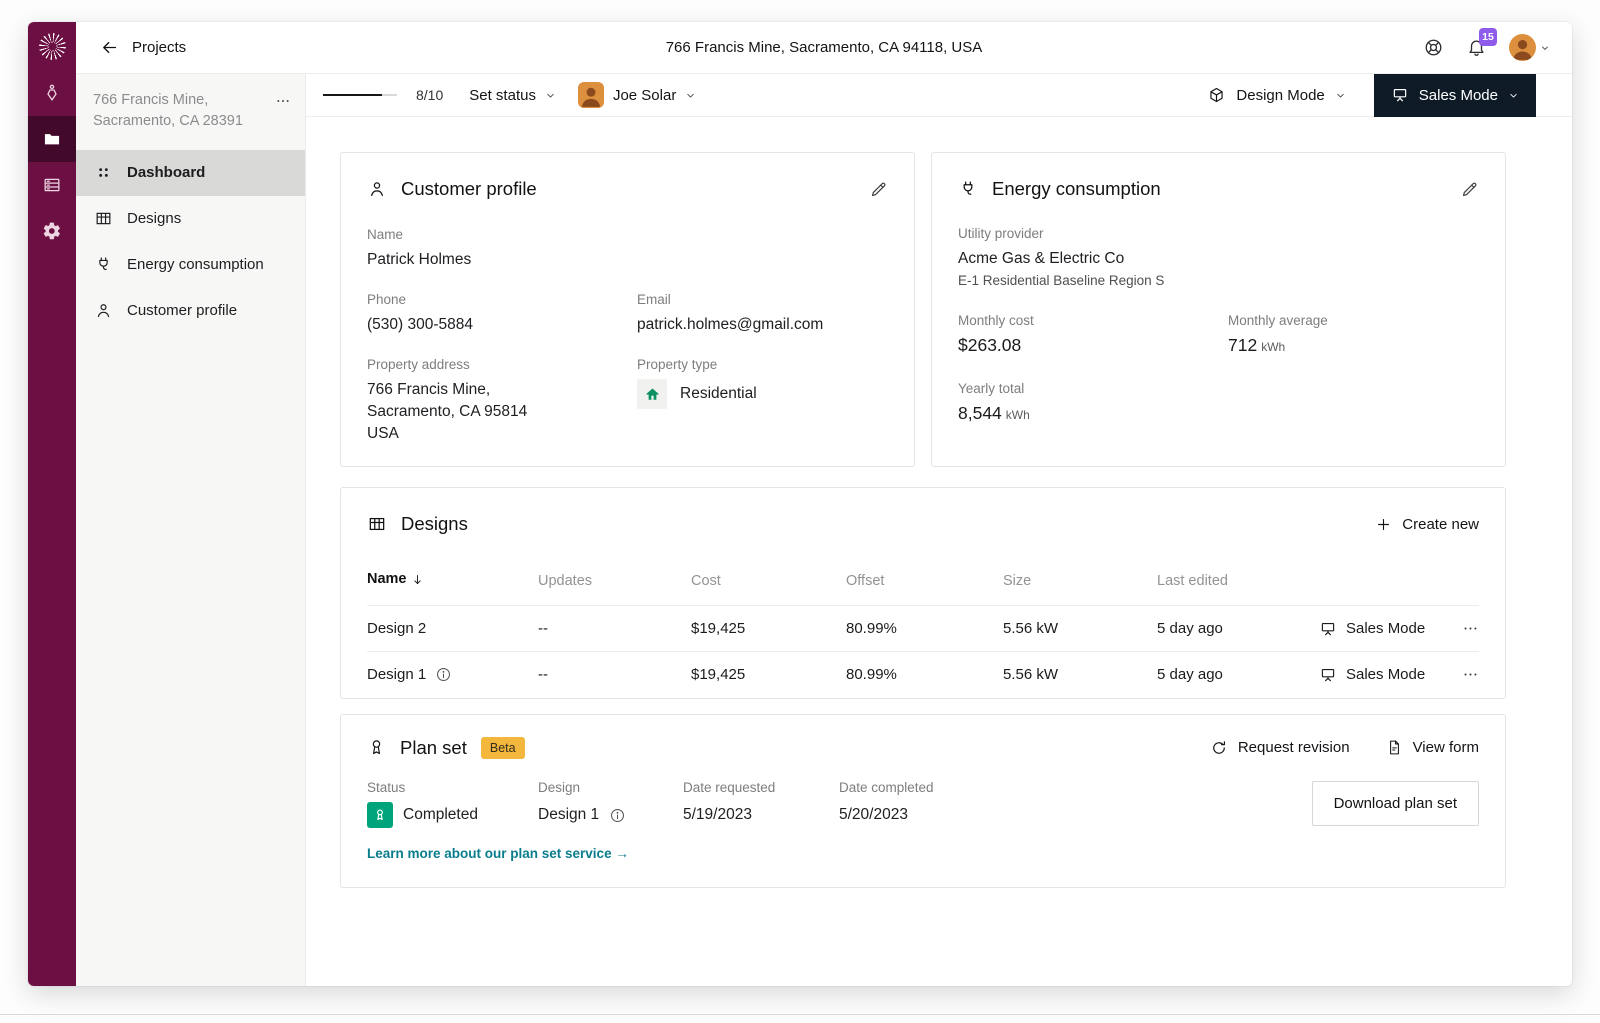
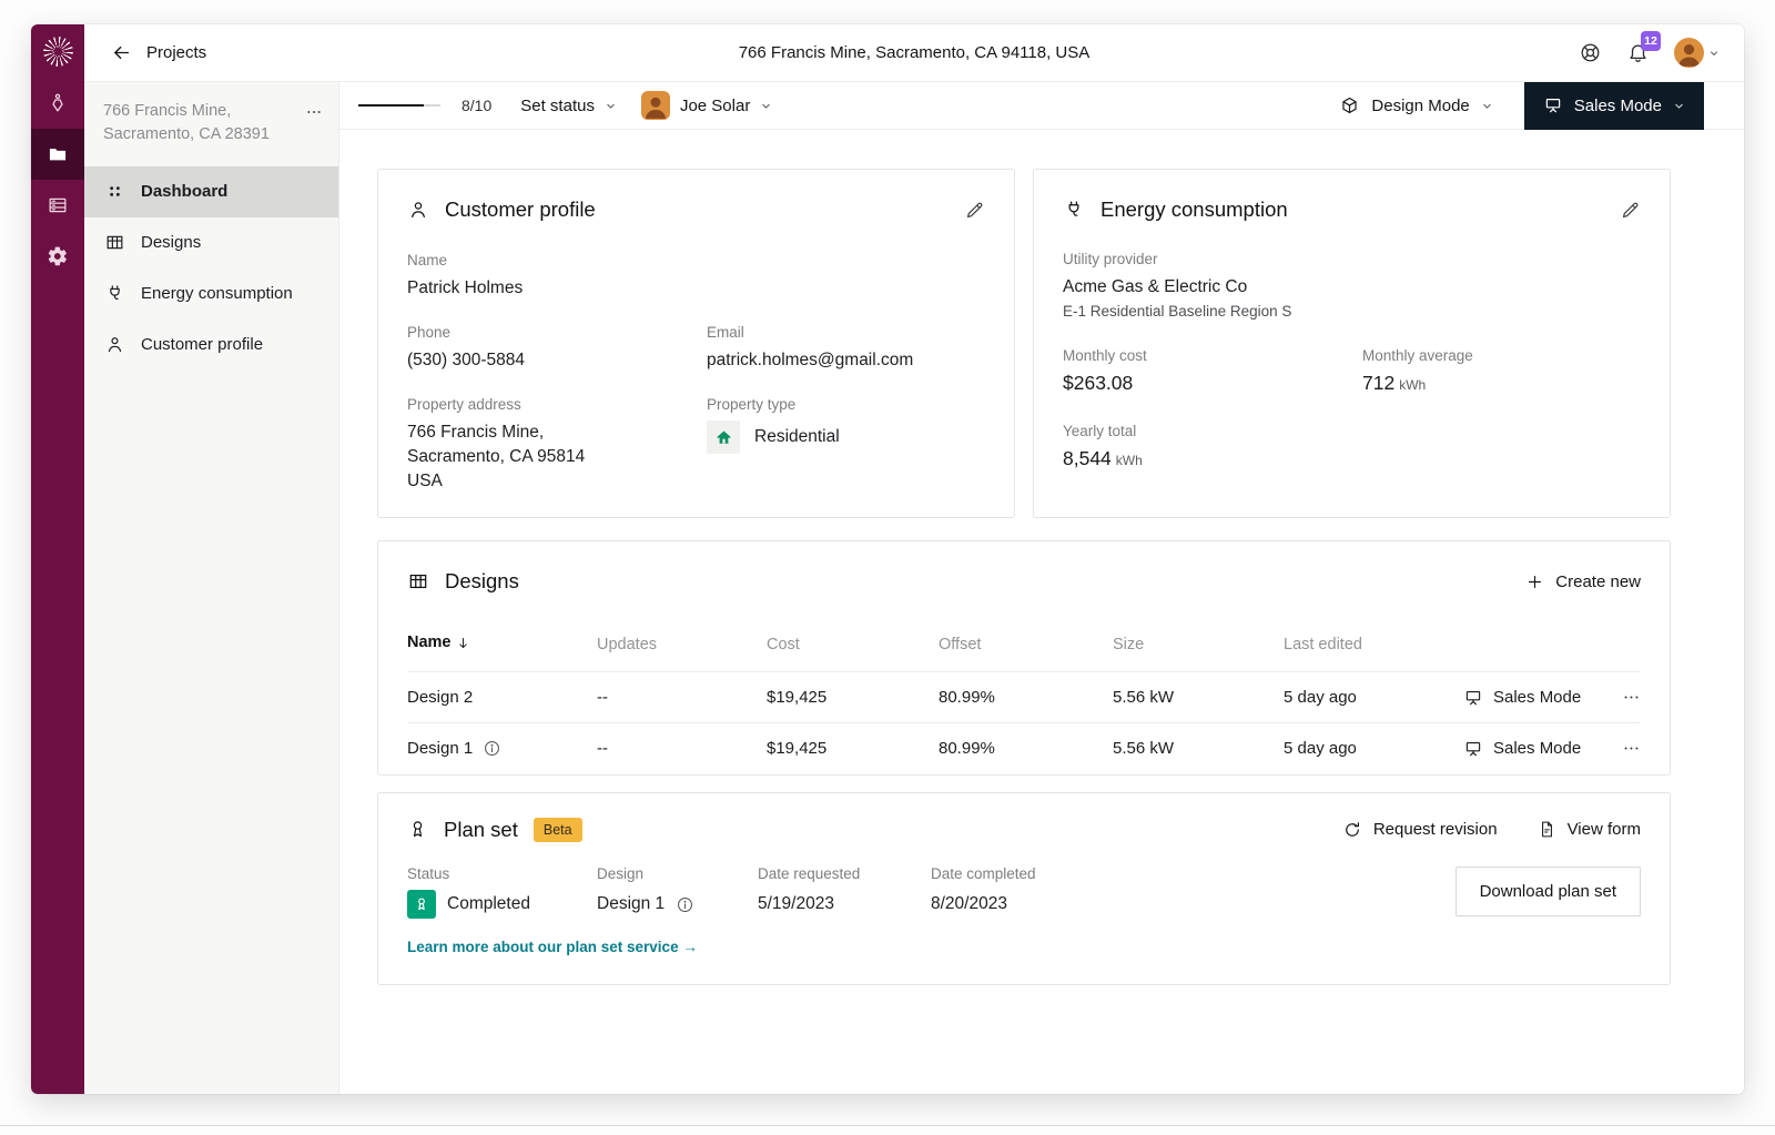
  Projects
  766 Francis Mine, Sacramento, CA 94118, USA
- 15
+ 12
  766 Francis Mine,
  Sacramento, CA 28391
  Dashboard
  Designs
  Energy consumption
  Customer profile
  8/10
  Set status
  Joe Solar
  Design Mode
  Sales Mode
  Customer profile
  Name
  Patrick Holmes
  Phone
  (530) 300-5884
  Email
  patrick.holmes@gmail.com
  Property address
  766 Francis Mine,
  Sacramento, CA 95814
  USA
  Property type
  Residential
  Energy consumption
  Utility provider
  Acme Gas & Electric Co
  E-1 Residential Baseline Region S
  Monthly cost
  $263.08
  Monthly average
  712 kWh
  Yearly total
  8,544 kWh
  Designs
  Create new
  Name	Updates	Cost	Offset	Size	Last edited
  Design 2	--	$19,425	80.99%	5.56 kW	5 day ago	Sales Mode
  Design 1	--	$19,425	80.99%	5.56 kW	5 day ago	Sales Mode
  Plan set
  Beta
  Request revision
  View form
  Status
  Completed
  Design
  Design 1
  Date requested
  5/19/2023
  Date completed
- 5/20/2023
+ 8/20/2023
  Download plan set
  Learn more about our plan set service →
